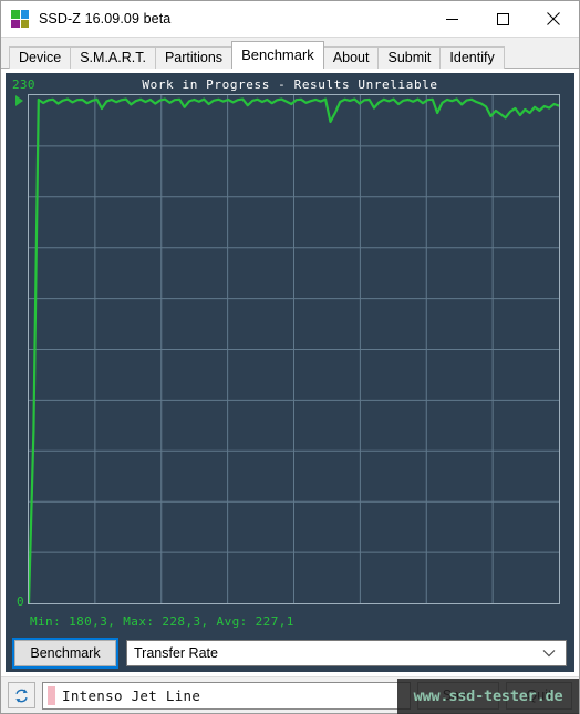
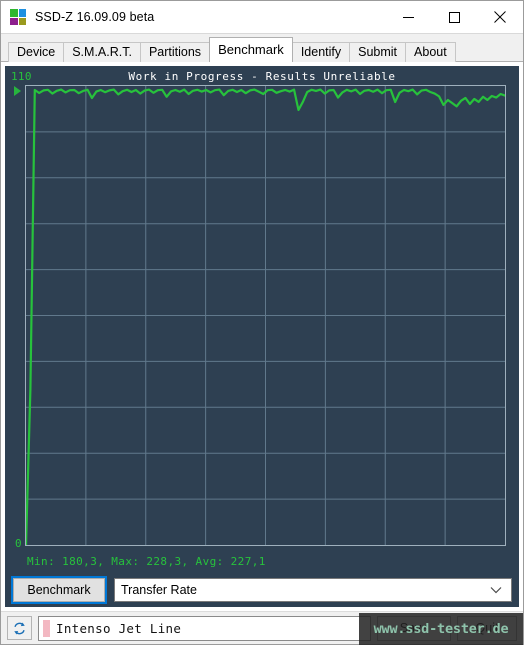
  SSD-Z 16.09.09 beta
  Device
  S.M.A.R.T.
  Partitions
  Benchmark
- About
+ Identify
  Submit
- Identify
+ About
  Work in Progress - Results Unreliable
- 230
+ 110
  0
  Min: 180,3, Max: 228,3, Avg: 227,1
  Benchmark
  Transfer Rate
  Intenso Jet Line
  Save
  Quit
  www.ssd-tester.de
